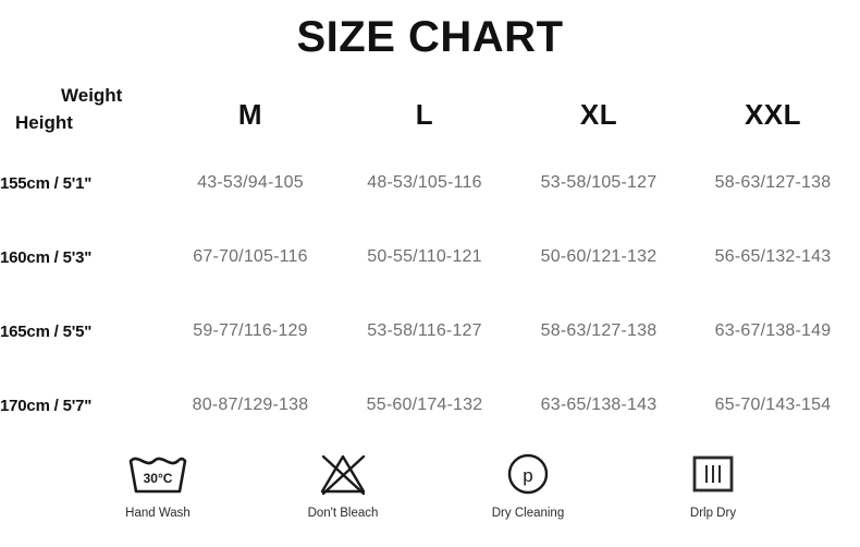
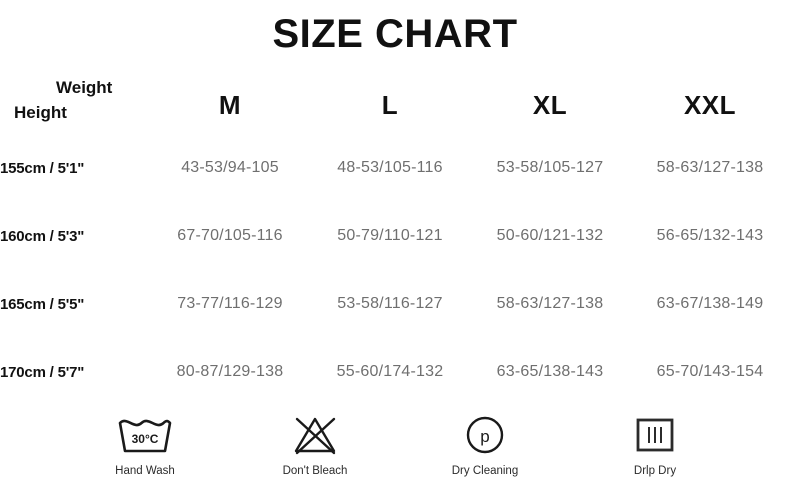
  SIZE CHART
  Weight Height	M	L	XL	XXL
  155cm / 5'1"	43-53/94-105	48-53/105-116	53-58/105-127	58-63/127-138
- 160cm / 5'3"	67-70/105-116	50-55/110-121	50-60/121-132	56-65/132-143
+ 160cm / 5'3"	67-70/105-116	50-79/110-121	50-60/121-132	56-65/132-143
- 165cm / 5'5"	59-77/116-129	53-58/116-127	58-63/127-138	63-67/138-149
+ 165cm / 5'5"	73-77/116-129	53-58/116-127	58-63/127-138	63-67/138-149
  170cm / 5'7"	80-87/129-138	55-60/174-132	63-65/138-143	65-70/143-154
  30°C
  Hand Wash
  Don't Bleach
  p
  Dry Cleaning
  Drlp Dry
